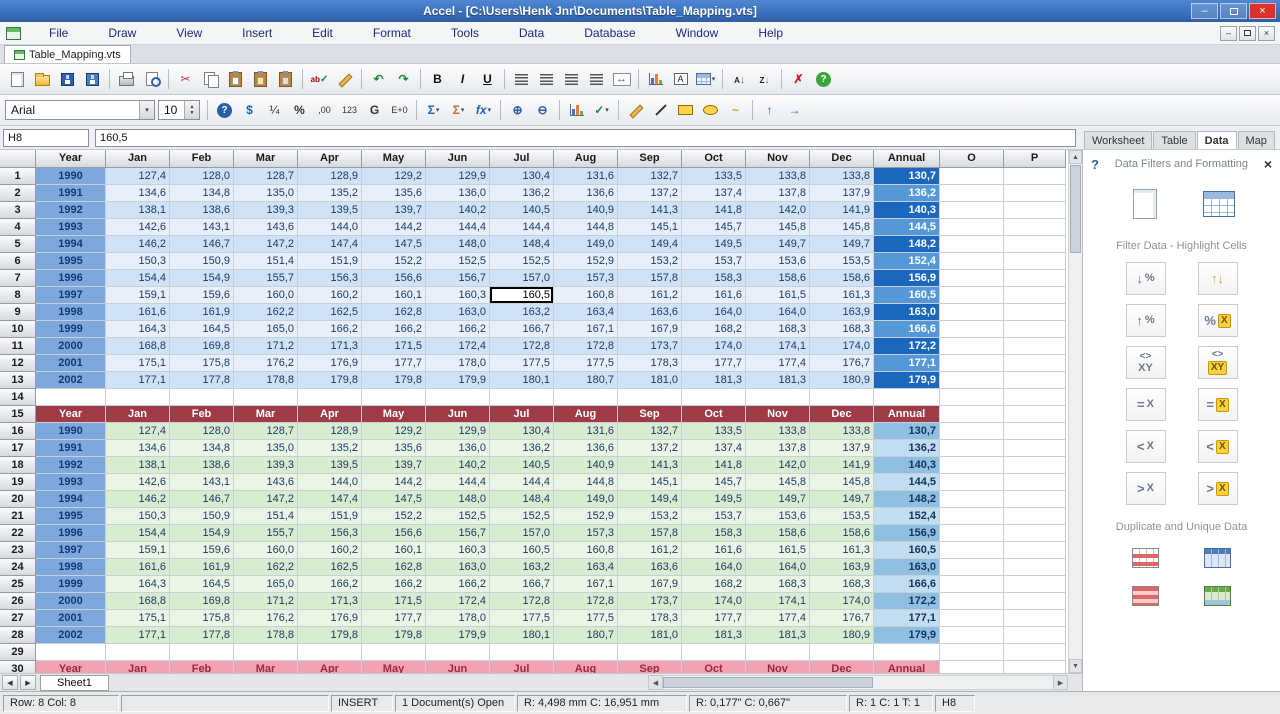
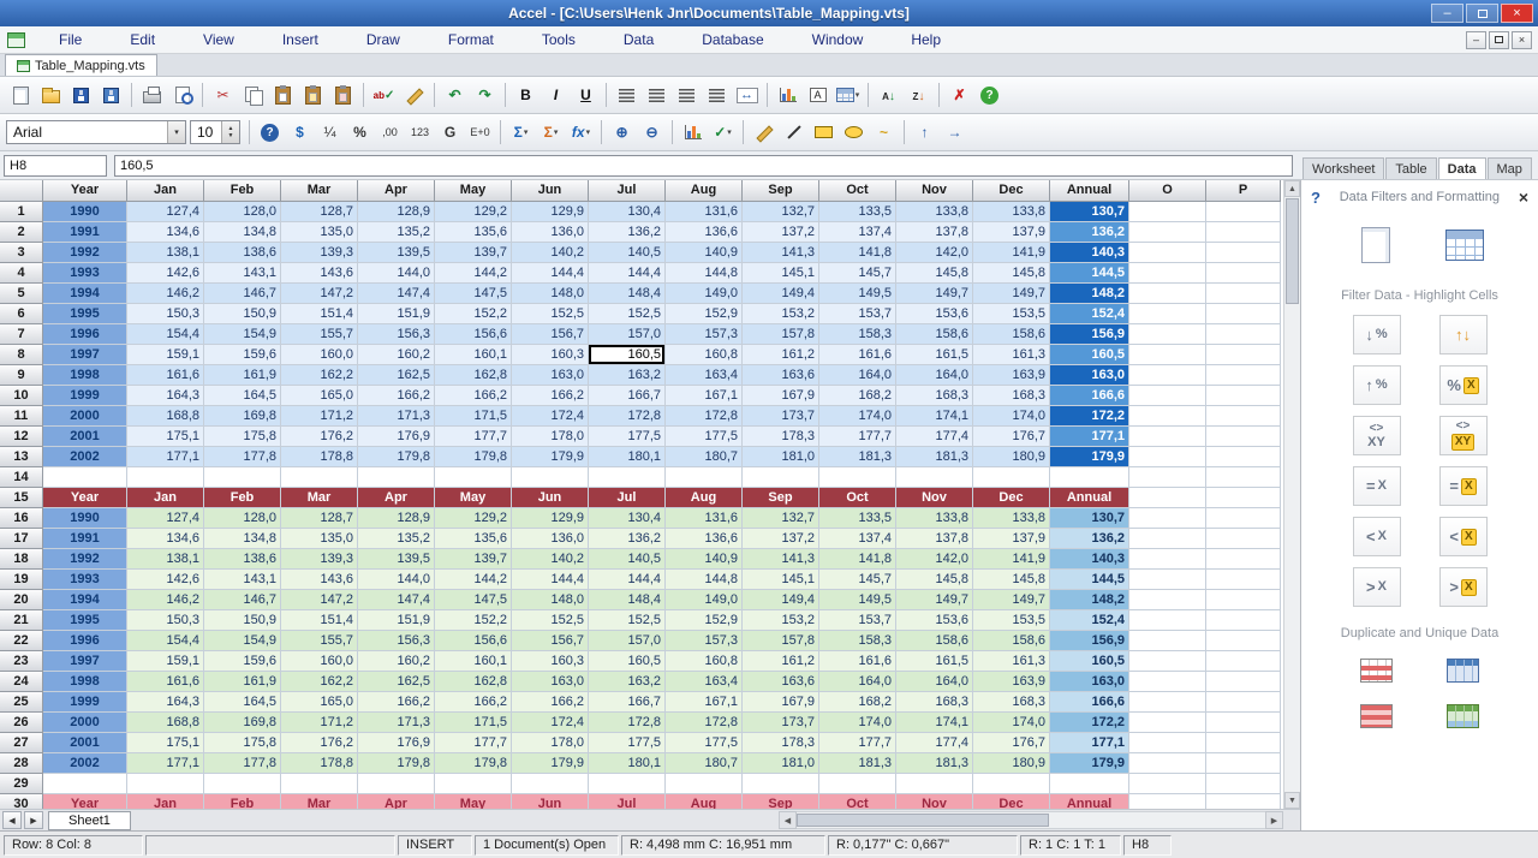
  Accel - [C:\Users\Henk Jnr\Documents\Table_Mapping.vts]
  –
  ×
  File
- Draw
+ Edit
  View
  Insert
- Edit
+ Draw
  Format
  Tools
  Data
  Database
  Window
  Help
  –
  ×
  Table_Mapping.vts
  ✂
  ab✓
  ↶
  ↷
  B
  I
  U
  ↔
  A
  A↓
  Z↓
  ✗
  ?
  Arial
  10
  ?
  $
  ¼
  %
  ,00
  123
  G
  E+0
  Σ
  Σ
  fx
  ⊕
  ⊖
  ✓
  ~
  ↑
  →
  H8
  160,5
  Worksheet
  Table
  Data
  Map
  Year
  Jan
  Feb
  Mar
  Apr
  May
  Jun
  Jul
  Aug
  Sep
  Oct
  Nov
  Dec
  Annual
  O
  P
  1
  1990
  127,4
  128,0
  128,7
  128,9
  129,2
  129,9
  130,4
  131,6
  132,7
  133,5
  133,8
  133,8
  130,7
  2
  1991
  134,6
  134,8
  135,0
  135,2
  135,6
  136,0
  136,2
  136,6
  137,2
  137,4
  137,8
  137,9
  136,2
  3
  1992
  138,1
  138,6
  139,3
  139,5
  139,7
  140,2
  140,5
  140,9
  141,3
  141,8
  142,0
  141,9
  140,3
  4
  1993
  142,6
  143,1
  143,6
  144,0
  144,2
  144,4
  144,4
  144,8
  145,1
  145,7
  145,8
  145,8
  144,5
  5
  1994
  146,2
  146,7
  147,2
  147,4
  147,5
  148,0
  148,4
  149,0
  149,4
  149,5
  149,7
  149,7
  148,2
  6
  1995
  150,3
  150,9
  151,4
  151,9
  152,2
  152,5
  152,5
  152,9
  153,2
  153,7
  153,6
  153,5
  152,4
  7
  1996
  154,4
  154,9
  155,7
  156,3
  156,6
  156,7
  157,0
  157,3
  157,8
  158,3
  158,6
  158,6
  156,9
  8
  1997
  159,1
  159,6
  160,0
  160,2
  160,1
  160,3
  160,5
  160,8
  161,2
  161,6
  161,5
  161,3
  160,5
  9
  1998
  161,6
  161,9
  162,2
  162,5
  162,8
  163,0
  163,2
  163,4
  163,6
  164,0
  164,0
  163,9
  163,0
  10
  1999
  164,3
  164,5
  165,0
  166,2
  166,2
  166,2
  166,7
  167,1
  167,9
  168,2
  168,3
  168,3
  166,6
  11
  2000
  168,8
  169,8
  171,2
  171,3
  171,5
  172,4
  172,8
  172,8
  173,7
  174,0
  174,1
  174,0
  172,2
  12
  2001
  175,1
  175,8
  176,2
  176,9
  177,7
  178,0
  177,5
  177,5
  178,3
  177,7
  177,4
  176,7
  177,1
  13
  2002
  177,1
  177,8
  178,8
  179,8
  179,8
  179,9
  180,1
  180,7
  181,0
  181,3
  181,3
  180,9
  179,9
  14
  15
  Year
  Jan
  Feb
  Mar
  Apr
  May
  Jun
  Jul
  Aug
  Sep
  Oct
  Nov
  Dec
  Annual
  16
  1990
  127,4
  128,0
  128,7
  128,9
  129,2
  129,9
  130,4
  131,6
  132,7
  133,5
  133,8
  133,8
  130,7
  17
  1991
  134,6
  134,8
  135,0
  135,2
  135,6
  136,0
  136,2
  136,6
  137,2
  137,4
  137,8
  137,9
  136,2
  18
  1992
  138,1
  138,6
  139,3
  139,5
  139,7
  140,2
  140,5
  140,9
  141,3
  141,8
  142,0
  141,9
  140,3
  19
  1993
  142,6
  143,1
  143,6
  144,0
  144,2
  144,4
  144,4
  144,8
  145,1
  145,7
  145,8
  145,8
  144,5
  20
  1994
  146,2
  146,7
  147,2
  147,4
  147,5
  148,0
  148,4
  149,0
  149,4
  149,5
  149,7
  149,7
  148,2
  21
  1995
  150,3
  150,9
  151,4
  151,9
  152,2
  152,5
  152,5
  152,9
  153,2
  153,7
  153,6
  153,5
  152,4
  22
  1996
  154,4
  154,9
  155,7
  156,3
  156,6
  156,7
  157,0
  157,3
  157,8
  158,3
  158,6
  158,6
  156,9
  23
  1997
  159,1
  159,6
  160,0
  160,2
  160,1
  160,3
  160,5
  160,8
  161,2
  161,6
  161,5
  161,3
  160,5
  24
  1998
  161,6
  161,9
  162,2
  162,5
  162,8
  163,0
  163,2
  163,4
  163,6
  164,0
  164,0
  163,9
  163,0
  25
  1999
  164,3
  164,5
  165,0
  166,2
  166,2
  166,2
  166,7
  167,1
  167,9
  168,2
  168,3
  168,3
  166,6
  26
  2000
  168,8
  169,8
  171,2
  171,3
  171,5
  172,4
  172,8
  172,8
  173,7
  174,0
  174,1
  174,0
  172,2
  27
  2001
  175,1
  175,8
  176,2
  176,9
  177,7
  178,0
  177,5
  177,5
  178,3
  177,7
  177,4
  176,7
  177,1
  28
  2002
  177,1
  177,8
  178,8
  179,8
  179,8
  179,9
  180,1
  180,7
  181,0
  181,3
  181,3
  180,9
  179,9
  29
  30
  Year
  Jan
  Feb
  Mar
  Apr
  May
  Jun
  Jul
  Aug
  Sep
  Oct
  Nov
  Dec
  Annual
  Sheet1
  ?
  Data Filters and Formatting
  ×
  Filter Data - Highlight Cells
  ↓
  %
  ↑↓
  ↑
  %
  %
  X
  <>
  XY
  <>
  XY
  =
  X
  =
  X
  <
  X
  <
  X
  >
  X
  >
  X
  Duplicate and Unique Data
  Row: 8 Col: 8
  INSERT
  1 Document(s) Open
  R: 4,498 mm C: 16,951 mm
  R: 0,177" C: 0,667"
  R: 1 C: 1 T: 1
  H8
